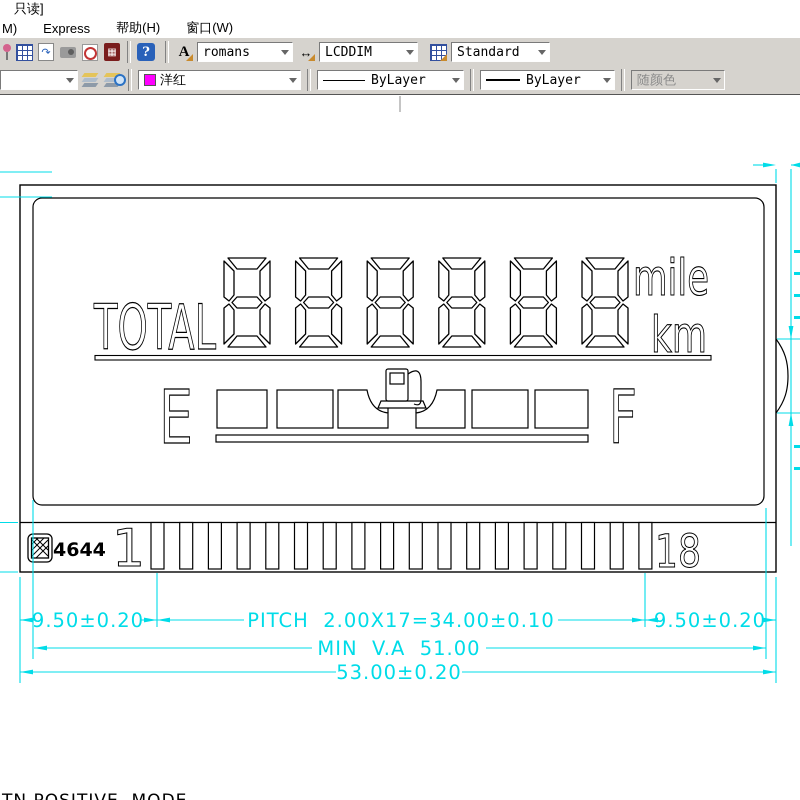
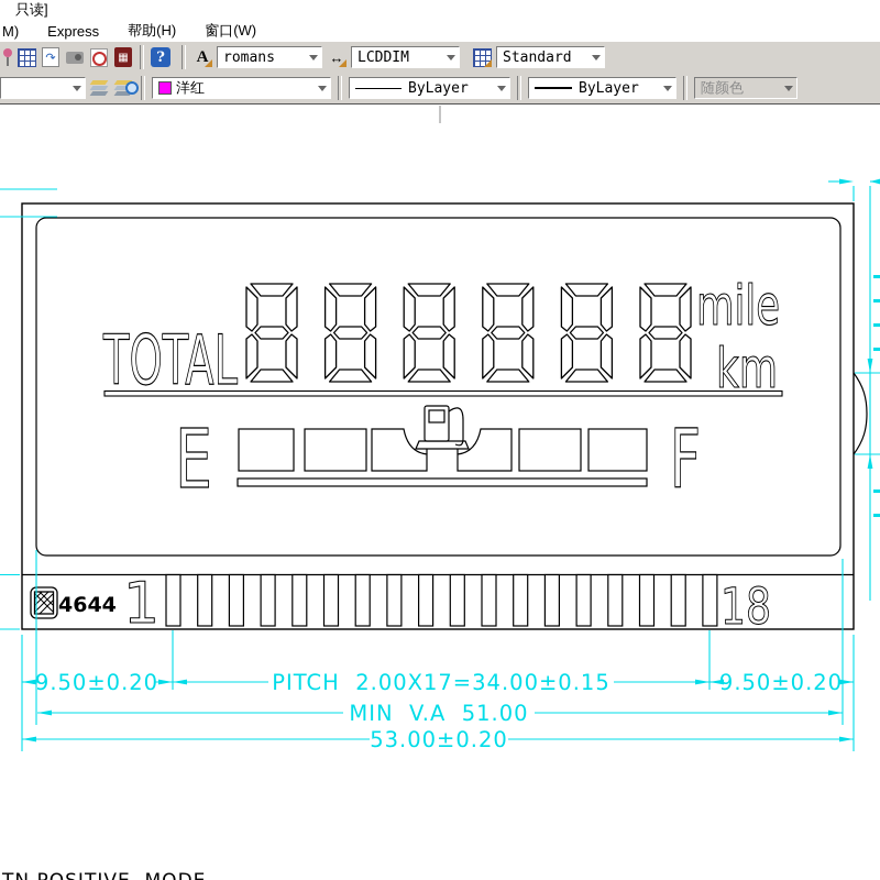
  TOTAL
  mile
  km
  E
  F
  4644
  1
  18
  9.50±0.20
- PITCH 2.00X17=34.00±0.10
+ PITCH 2.00X17=34.00±0.15
  9.50±0.20
  MIN V.A 51.00
  53.00±0.20
  只读]
  M)
  Express
  帮助(H)
  窗口(W)
  ↷
  ▦
  ?
  A
  romans
  ↔
  LCDDIM
  Standard
  洋红
  ByLayer
  ByLayer
  随颜色
